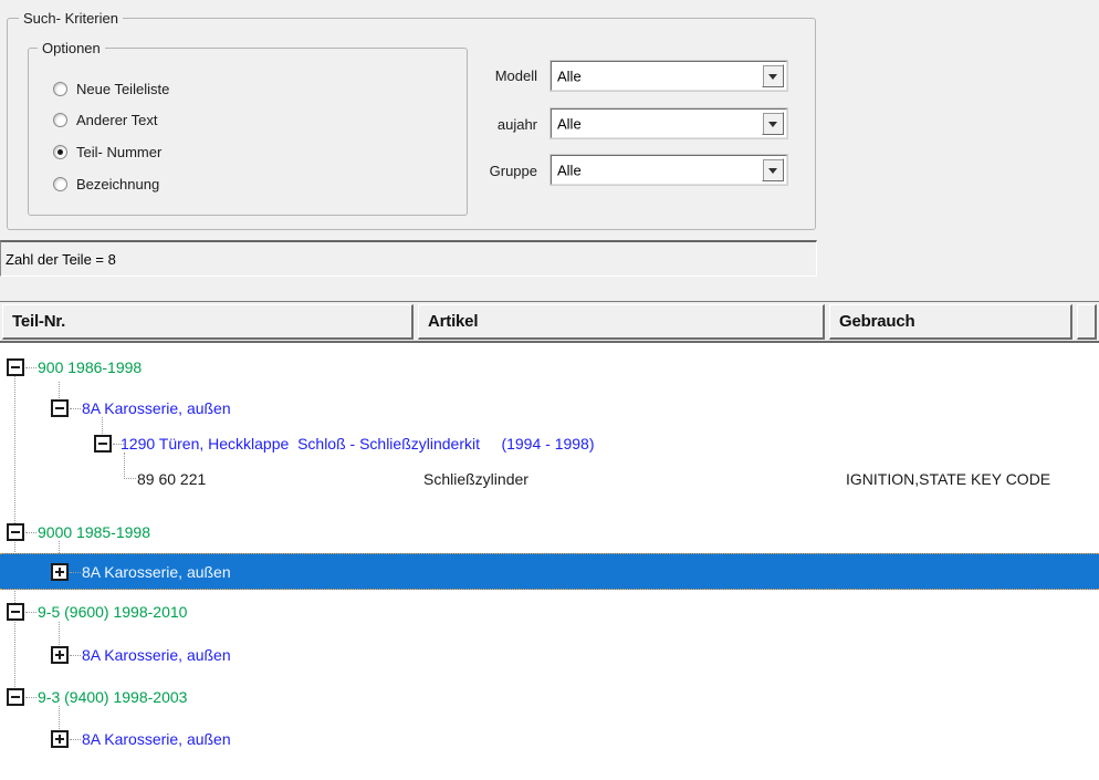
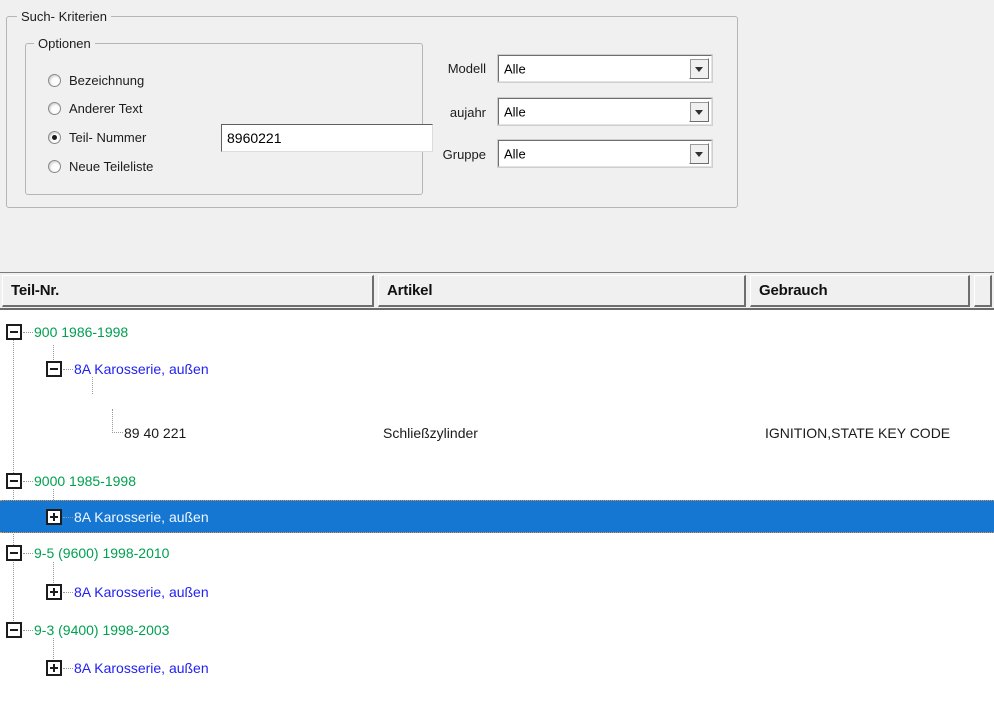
  Such- Kriterien
  Optionen
- Neue Teileliste
+ Bezeichnung
  Anderer Text
  Teil- Nummer
- Bezeichnung
+ Neue Teileliste
+ 8960221
  Modell
  Alle
  aujahr
  Alle
  Gruppe
  Alle
- Zahl der Teile = 8
  Teil-Nr.
  Artikel
  Gebrauch
  900 1986-1998
  8A Karosserie, außen
- 1290 Türen, Heckklappe Schloß - Schließzylinderkit (1994 - 1998)
- 89 60 221
+ 89 40 221
  Schließzylinder
  IGNITION,STATE KEY CODE
  9000 1985-1998
  8A Karosserie, außen
  9-5 (9600) 1998-2010
  8A Karosserie, außen
  9-3 (9400) 1998-2003
  8A Karosserie, außen
